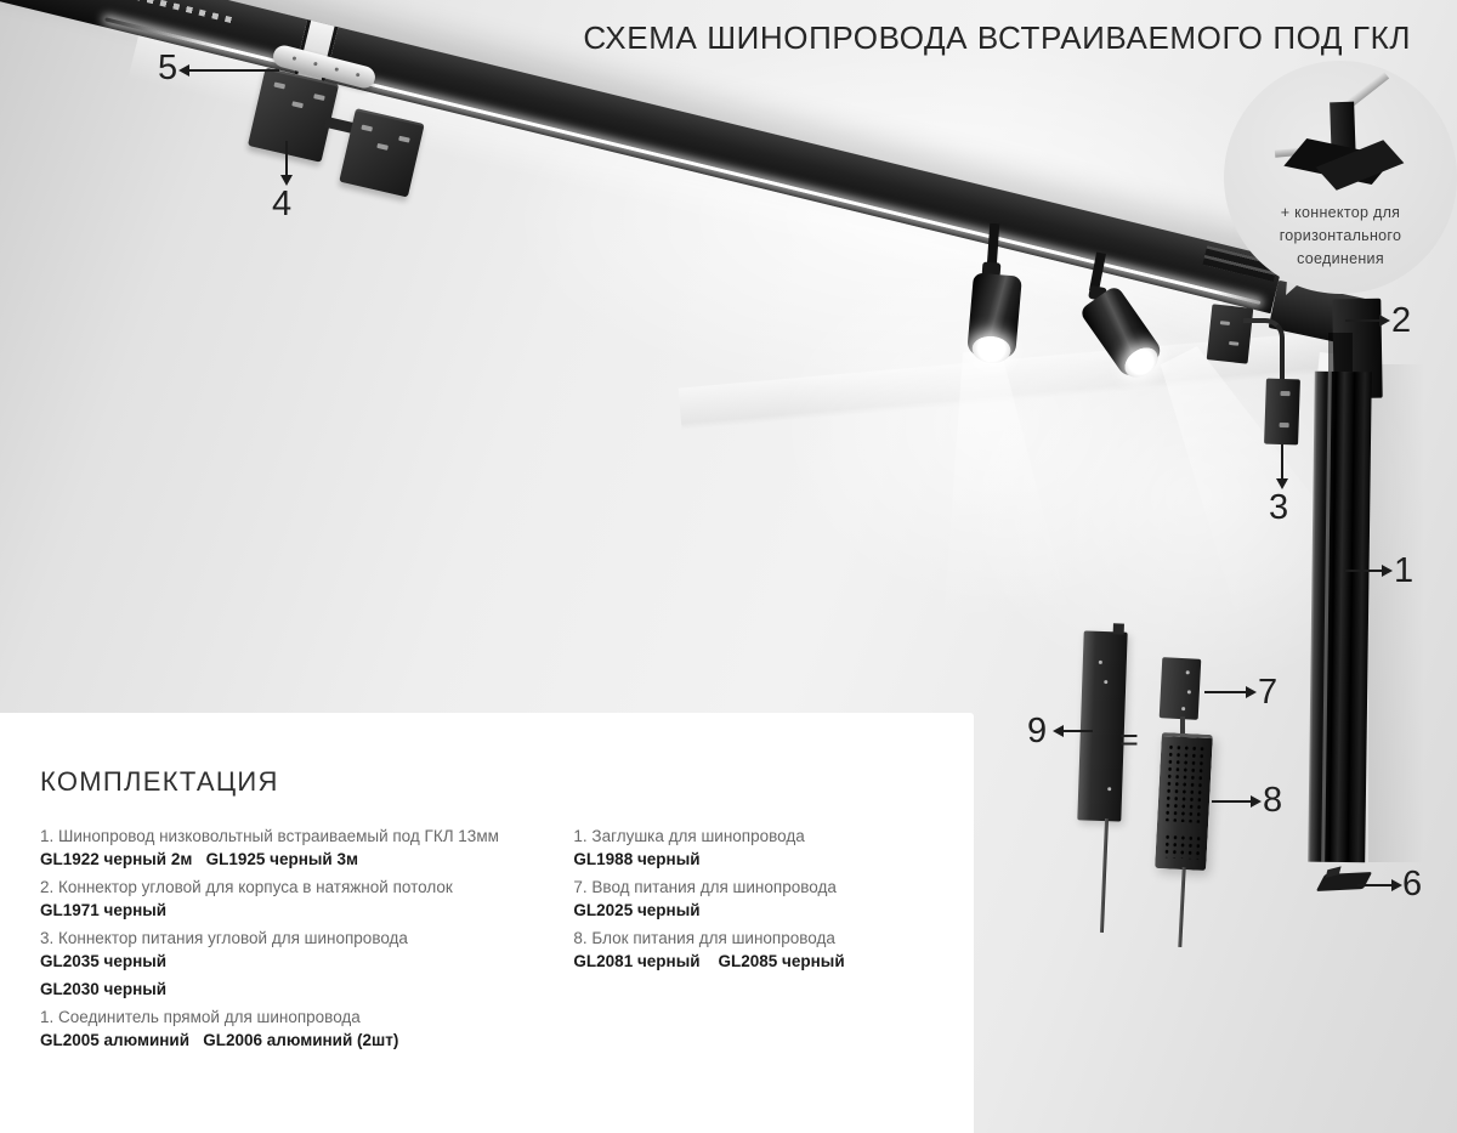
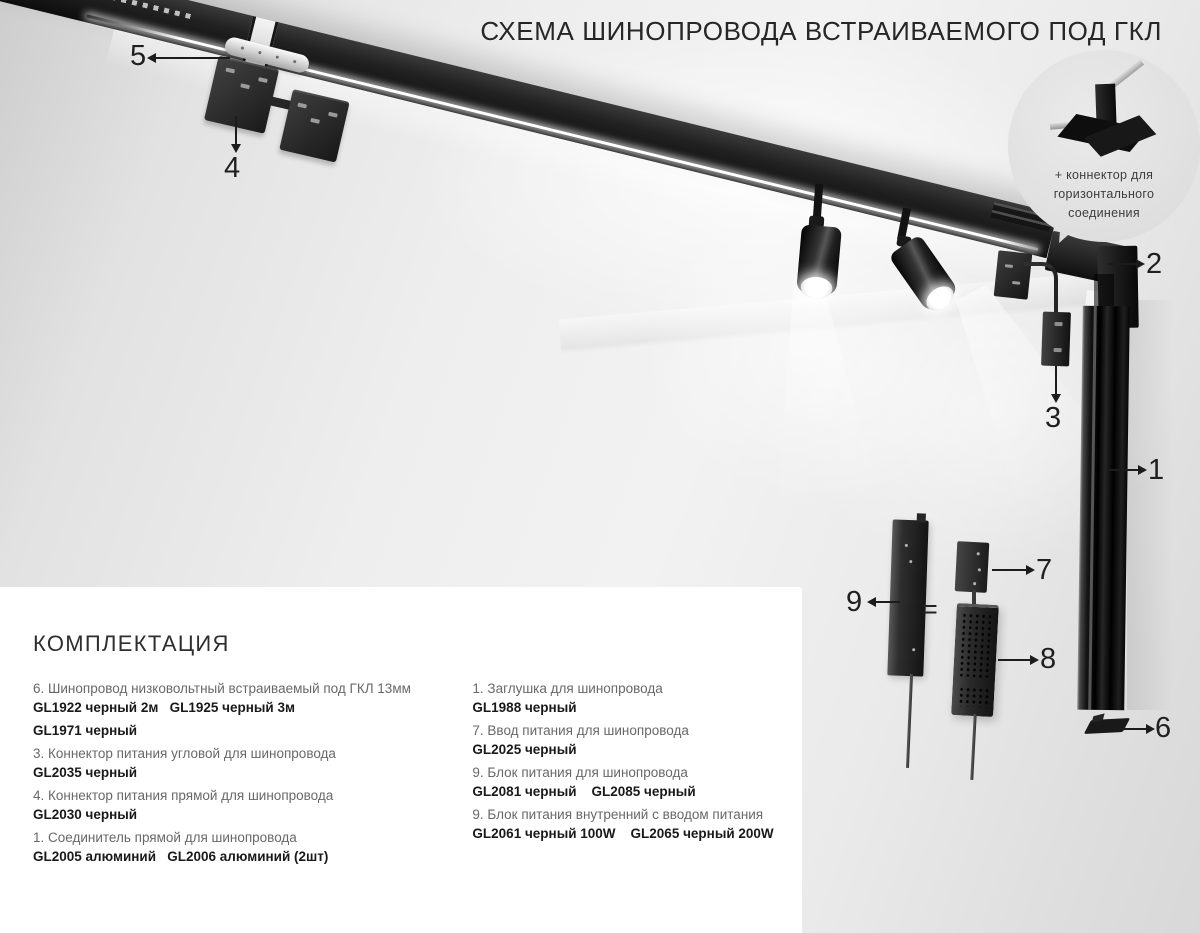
  СХЕМА ШИНОПРОВОДА ВСТРАИВАЕМОГО ПОД ГКЛ
  5
  4
  2
  3
  1
  6
  7
  8
  9
  =
  + коннектор для
  горизонтального
  соединения
  КОМПЛЕКТАЦИЯ
- 1. Шинопровод низковольтный встраиваемый под ГКЛ 13мм
+ 6. Шинопровод низковольтный встраиваемый под ГКЛ 13мм
  GL1922 черный 2м GL1925 черный 3м
- 2. Коннектор угловой для корпуса в натяжной потолок
  GL1971 черный
  3. Коннектор питания угловой для шинопровода
  GL2035 черный
+ 4. Коннектор питания прямой для шинопровода
  GL2030 черный
  1. Соединитель прямой для шинопровода
  GL2005 алюминий GL2006 алюминий (2шт)
  1. Заглушка для шинопровода
  GL1988 черный
  7. Ввод питания для шинопровода
  GL2025 черный
- 8. Блок питания для шинопровода
+ 9. Блок питания для шинопровода
  GL2081 черный GL2085 черный
+ 9. Блок питания внутренний с вводом питания
+ GL2061 черный 100W GL2065 черный 200W
